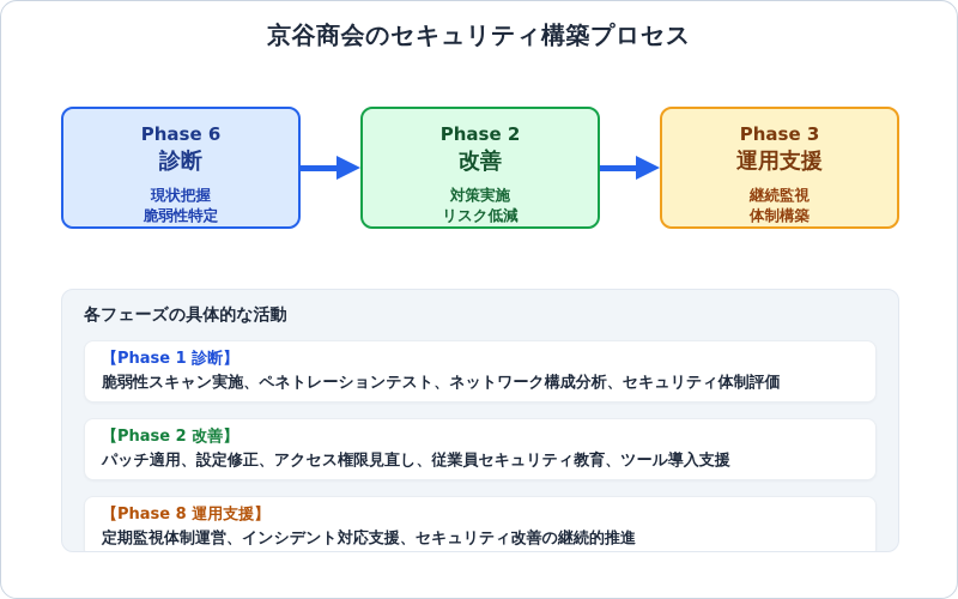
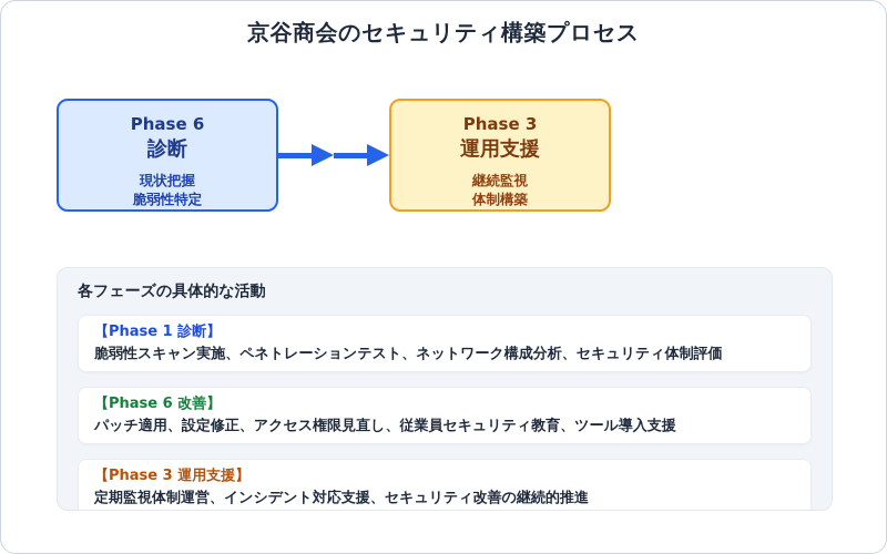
  京谷商会のセキュリティ構築プロセス
  Phase 6
  診断
  現状把握
  脆弱性特定
- Phase 2
- 改善
- 対策実施
- リスク低減
  Phase 3
  運用支援
  継続監視
  体制構築
  各フェーズの具体的な活動
  【Phase 1 診断】
  脆弱性スキャン実施、ペネトレーションテスト、ネットワーク構成分析、セキュリティ体制評価
- 【Phase 2 改善】
+ 【Phase 6 改善】
  パッチ適用、設定修正、アクセス権限見直し、従業員セキュリティ教育、ツール導入支援
- 【Phase 8 運用支援】
+ 【Phase 3 運用支援】
  定期監視体制運営、インシデント対応支援、セキュリティ改善の継続的推進
